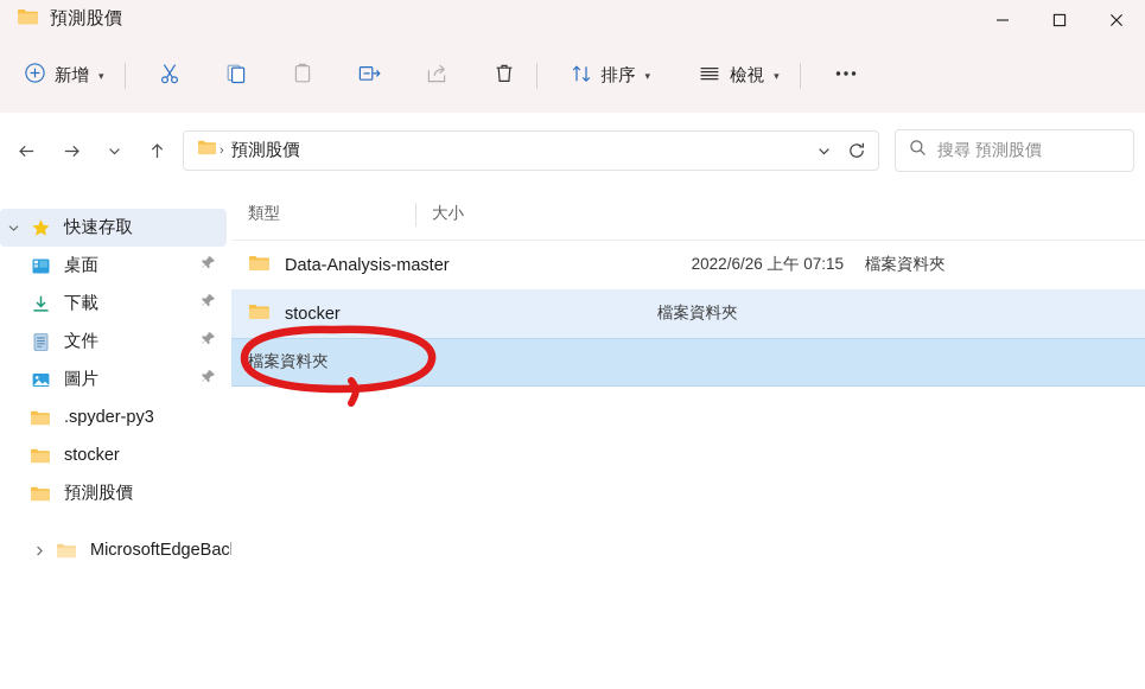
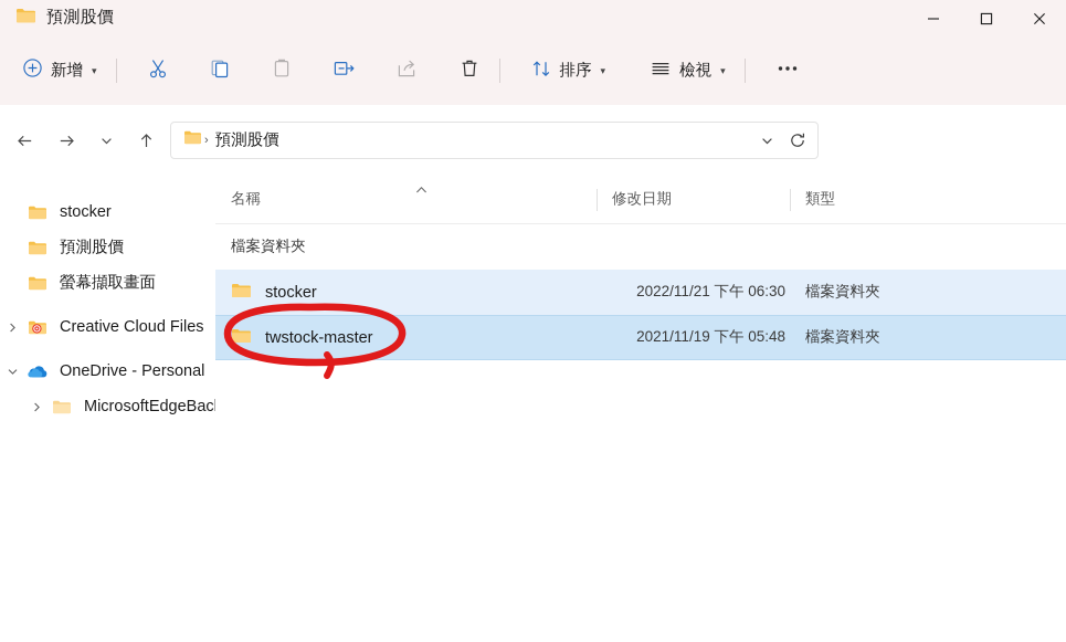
  預測股價
  新增
  ▾
  排序
  ▾
  檢視
  ▾
  ›
  預測股價
- 搜尋 預測股價
- 快速存取
- 桌面
- 下載
- 文件
- 圖片
- .spyder-py3
  stocker
  預測股價
+ 螢幕擷取畫面
+ Creative Cloud Files
+ OneDrive - Personal
  MicrosoftEdgeBac
+ 名稱
+ 修改日期
  類型
- 大小
- Data-Analysis-master
- 2022/6/26 上午 07:15
  檔案資料夾
  stocker
+ 2022/11/21 下午 06:30
  檔案資料夾
+ twstock-master
+ 2021/11/19 下午 05:48
  檔案資料夾
